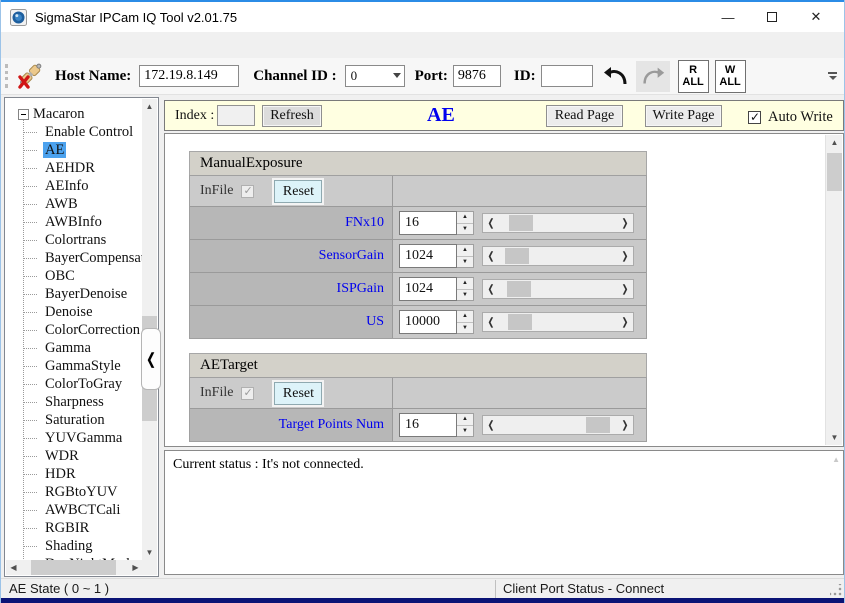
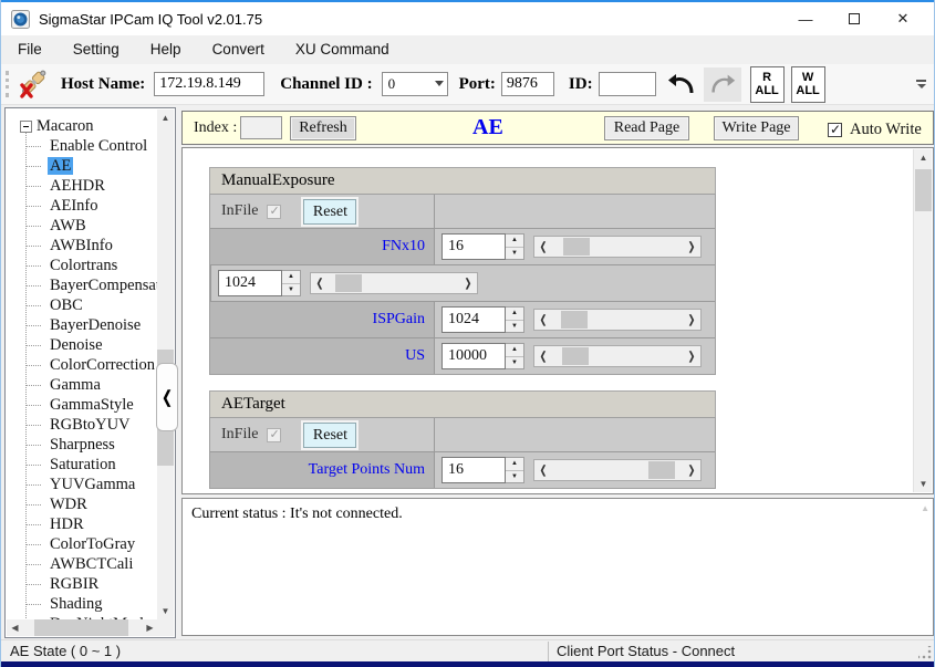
  SigmaStar IPCam IQ Tool v2.01.75
  —
  ✕
+ File
+ Setting
+ Help
+ Convert
+ XU Command
  Host Name:
  172.19.8.149
  Channel ID :
  0
  Port:
  9876
  ID:
  R
  ALL
  W
  ALL
  Macaron
  Enable Control
  AE
  AEHDR
  AEInfo
  AWB
  AWBInfo
  Colortrans
  BayerCompensa
  OBC
  BayerDenoise
  Denoise
  ColorCorrection
  Gamma
  GammaStyle
- ColorToGray
+ RGBtoYUV
  Sharpness
  Saturation
  YUVGamma
  WDR
  HDR
- RGBtoYUV
+ ColorToGray
  AWBCTCali
  RGBIR
  Shading
  ▲
  ▼
  ◀
  ▶
  ❬
  Index :
  Refresh
  AE
  Read Page
  Write Page
  Auto Write
  ManualExposure
  InFile
  Reset
  FNx10
  16
  ❬
  ❭
- SensorGain
  1024
  ❬
  ❭
  ISPGain
  1024
  ❬
  ❭
  US
  10000
  ❬
  ❭
  AETarget
  InFile
  Reset
  Target Points Num
  16
  ❬
  ❭
  ▲
  ▼
  Current status : It's not connected.
  ▲
  AE State ( 0 ~ 1 )
  Client Port Status - Connect
